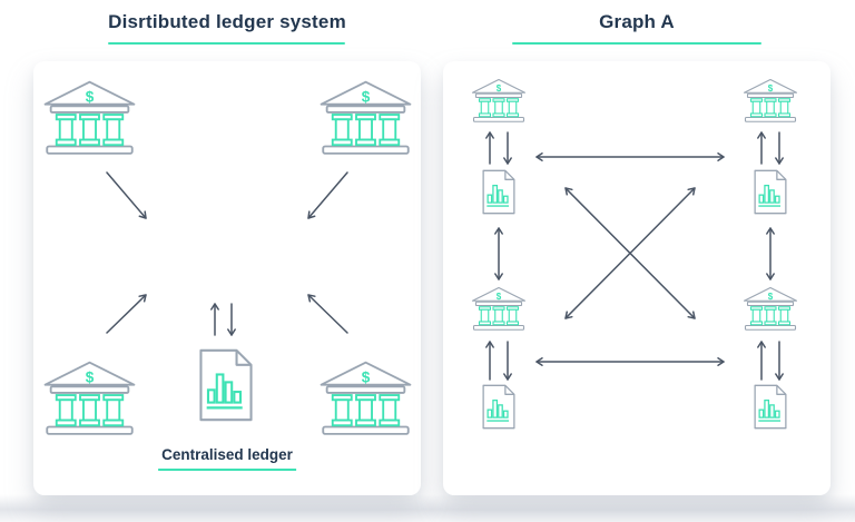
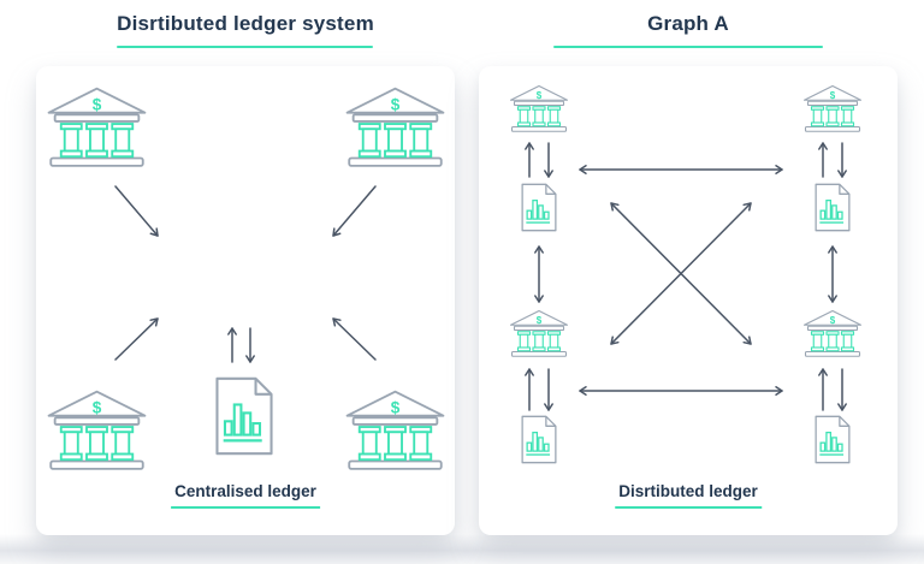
  Disrtibuted ledger system
  Graph A
  Centralised ledger
+ Disrtibuted ledger
